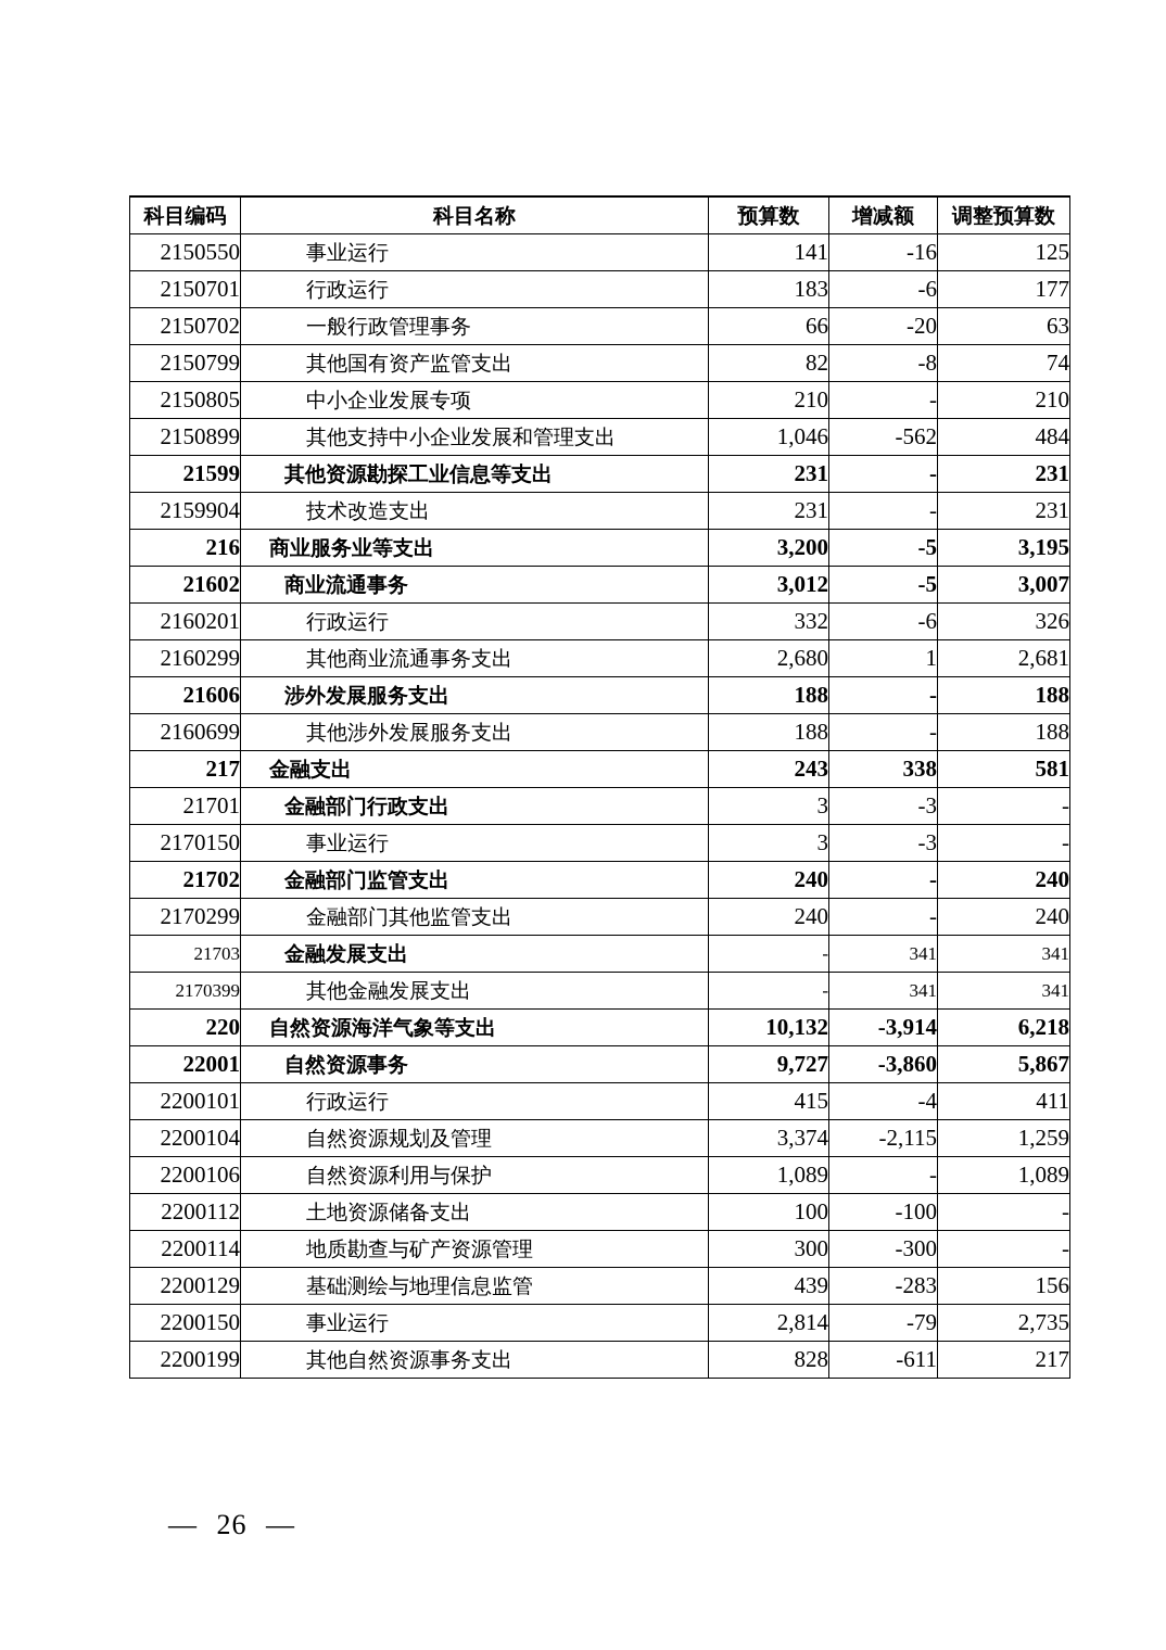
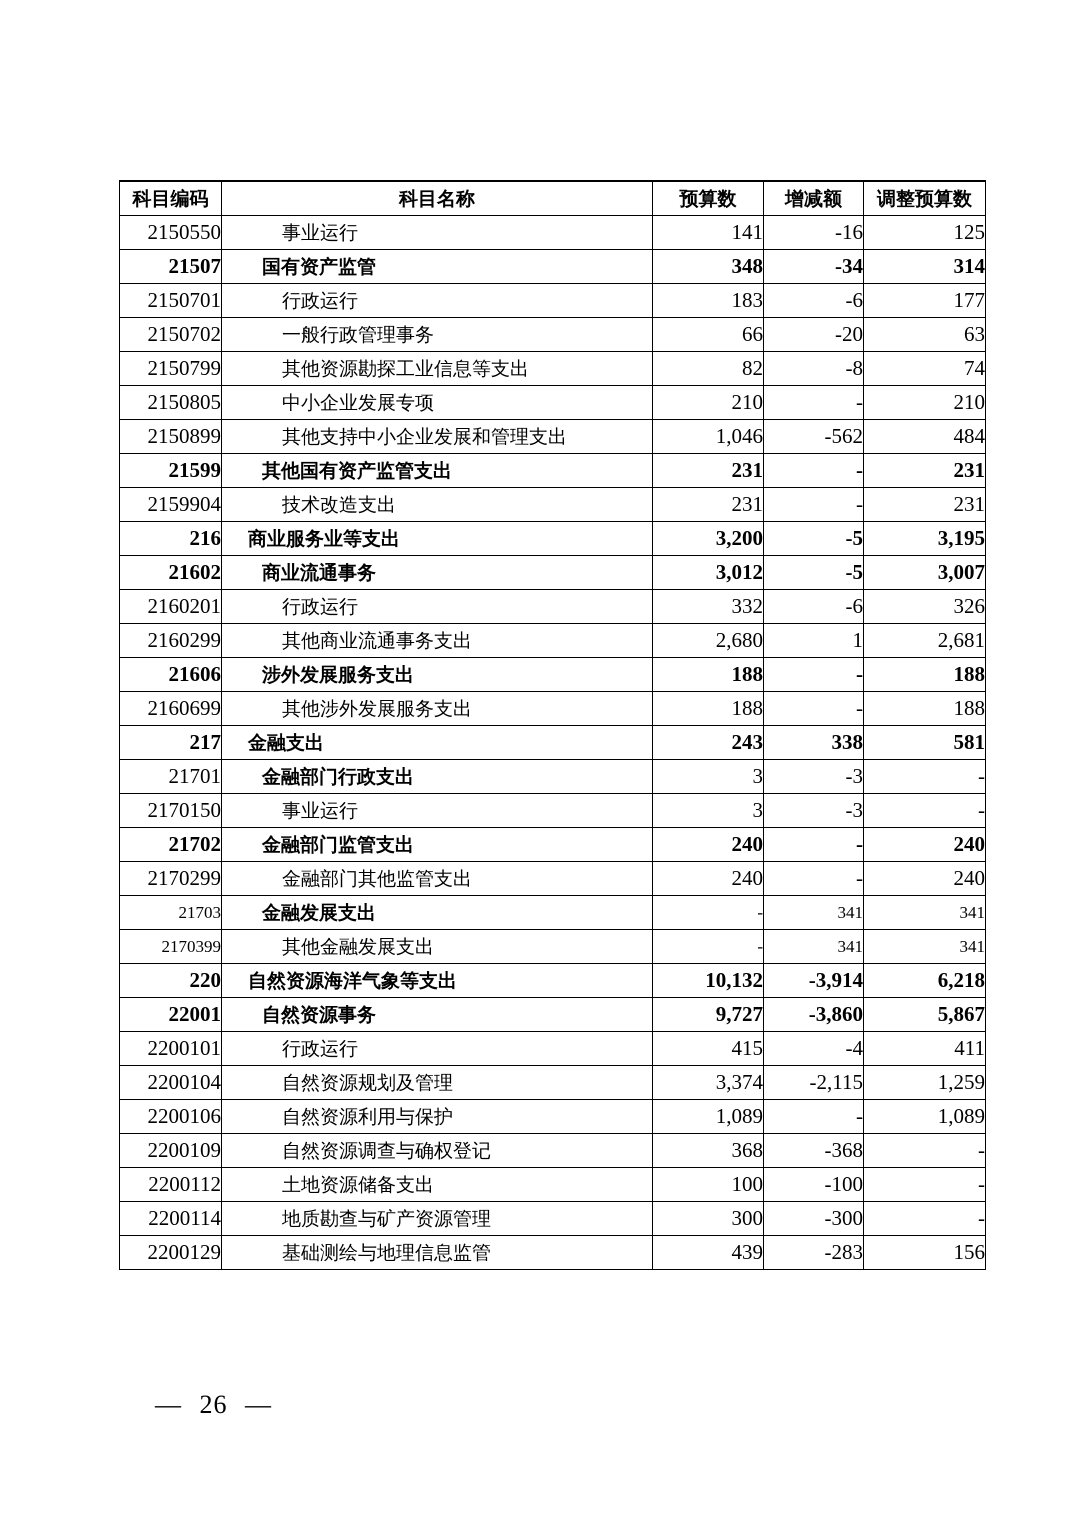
  科目编码	科目名称	预算数	增减额	调整预算数
  2150550	事业运行	141	-16	125
+ 21507	国有资产监管	348	-34	314
  2150701	行政运行	183	-6	177
  2150702	一般行政管理事务	66	-20	63
- 2150799	其他国有资产监管支出	82	-8	74
+ 2150799	其他资源勘探工业信息等支出	82	-8	74
  2150805	中小企业发展专项	210	-	210
  2150899	其他支持中小企业发展和管理支出	1,046	-562	484
- 21599	其他资源勘探工业信息等支出	231	-	231
+ 21599	其他国有资产监管支出	231	-	231
  2159904	技术改造支出	231	-	231
  216	商业服务业等支出	3,200	-5	3,195
  21602	商业流通事务	3,012	-5	3,007
  2160201	行政运行	332	-6	326
  2160299	其他商业流通事务支出	2,680	1	2,681
  21606	涉外发展服务支出	188	-	188
  2160699	其他涉外发展服务支出	188	-	188
  217	金融支出	243	338	581
  21701	金融部门行政支出	3	-3	-
  2170150	事业运行	3	-3	-
  21702	金融部门监管支出	240	-	240
  2170299	金融部门其他监管支出	240	-	240
  21703	金融发展支出	-	341	341
  2170399	其他金融发展支出	-	341	341
  220	自然资源海洋气象等支出	10,132	-3,914	6,218
  22001	自然资源事务	9,727	-3,860	5,867
  2200101	行政运行	415	-4	411
  2200104	自然资源规划及管理	3,374	-2,115	1,259
  2200106	自然资源利用与保护	1,089	-	1,089
+ 2200109	自然资源调查与确权登记	368	-368	-
  2200112	土地资源储备支出	100	-100	-
  2200114	地质勘查与矿产资源管理	300	-300	-
  2200129	基础测绘与地理信息监管	439	-283	156
- 2200150	事业运行	2,814	-79	2,735
- 2200199	其他自然资源事务支出	828	-611	217
  — 26 —
